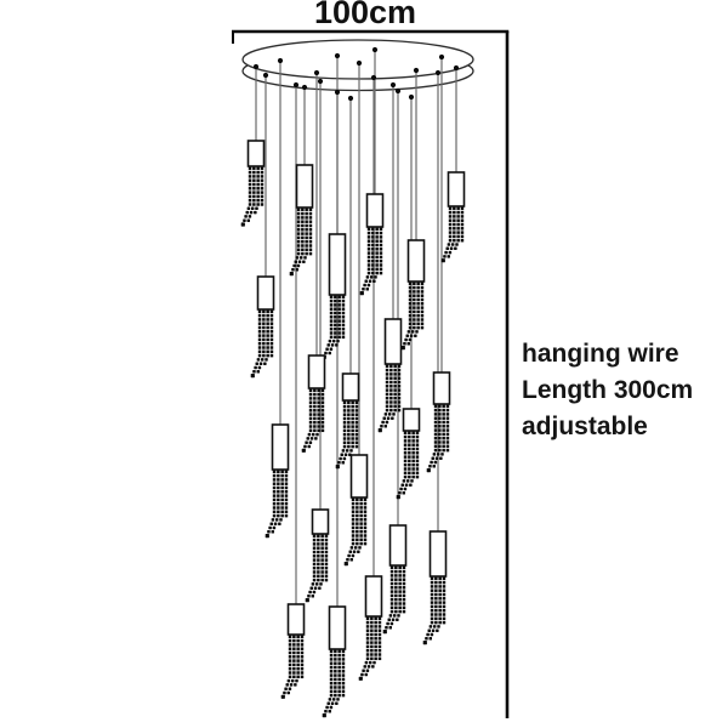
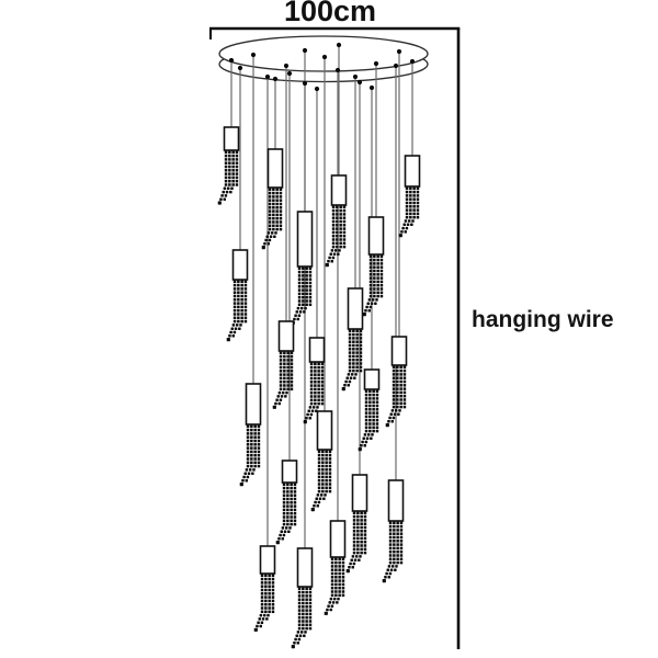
  100cm
  hanging wire
- Length 300cm
- adjustable
